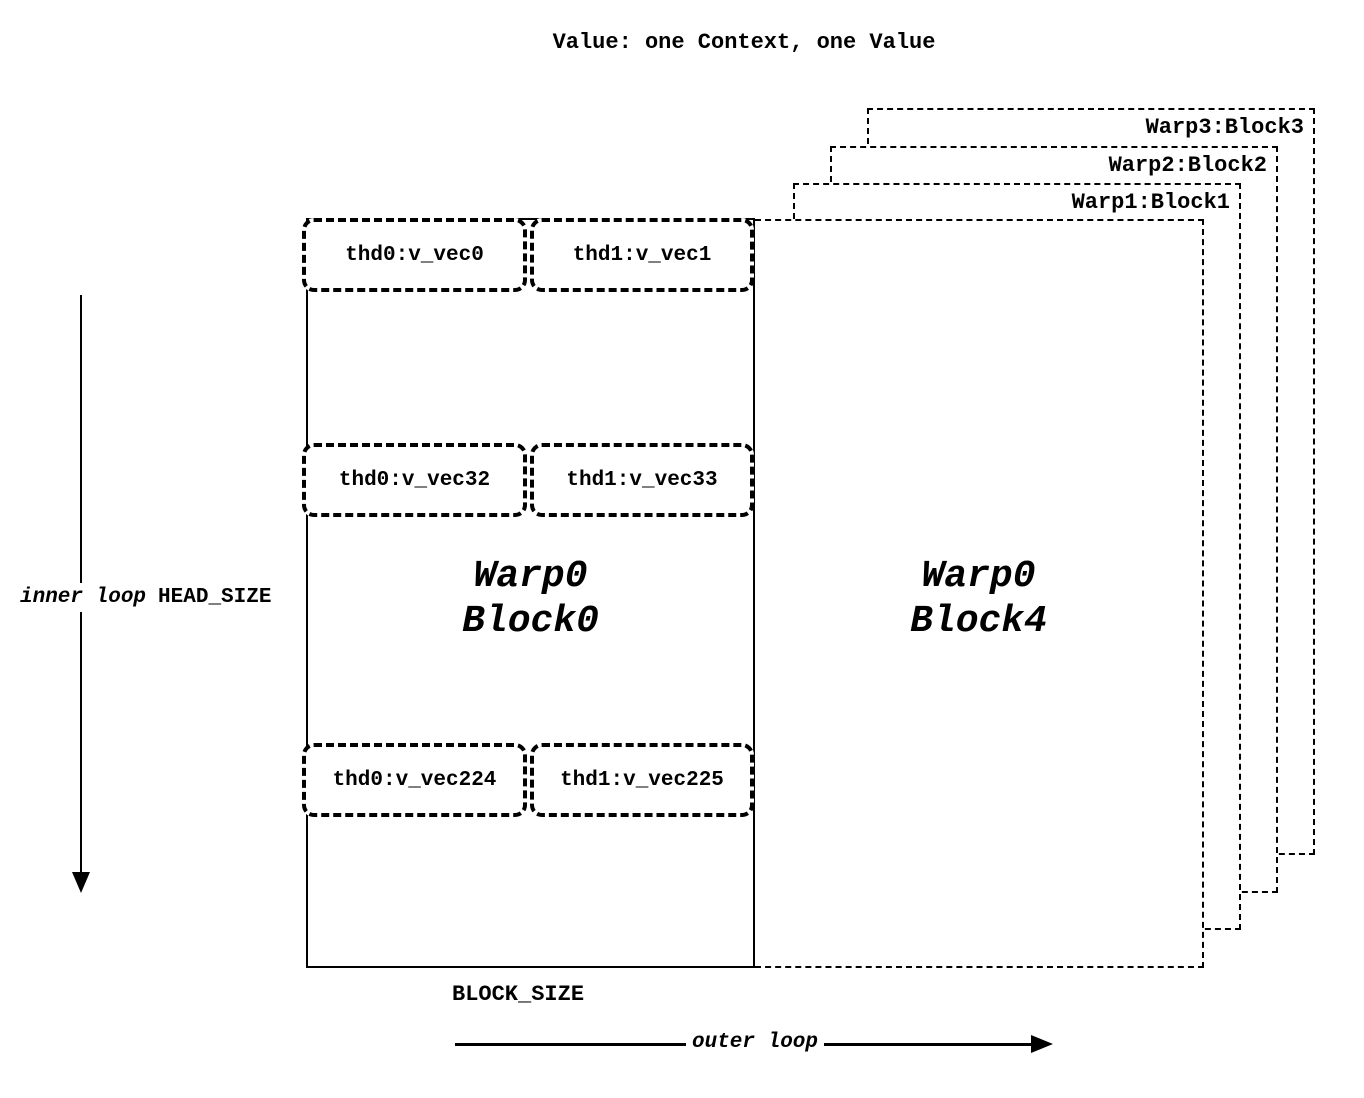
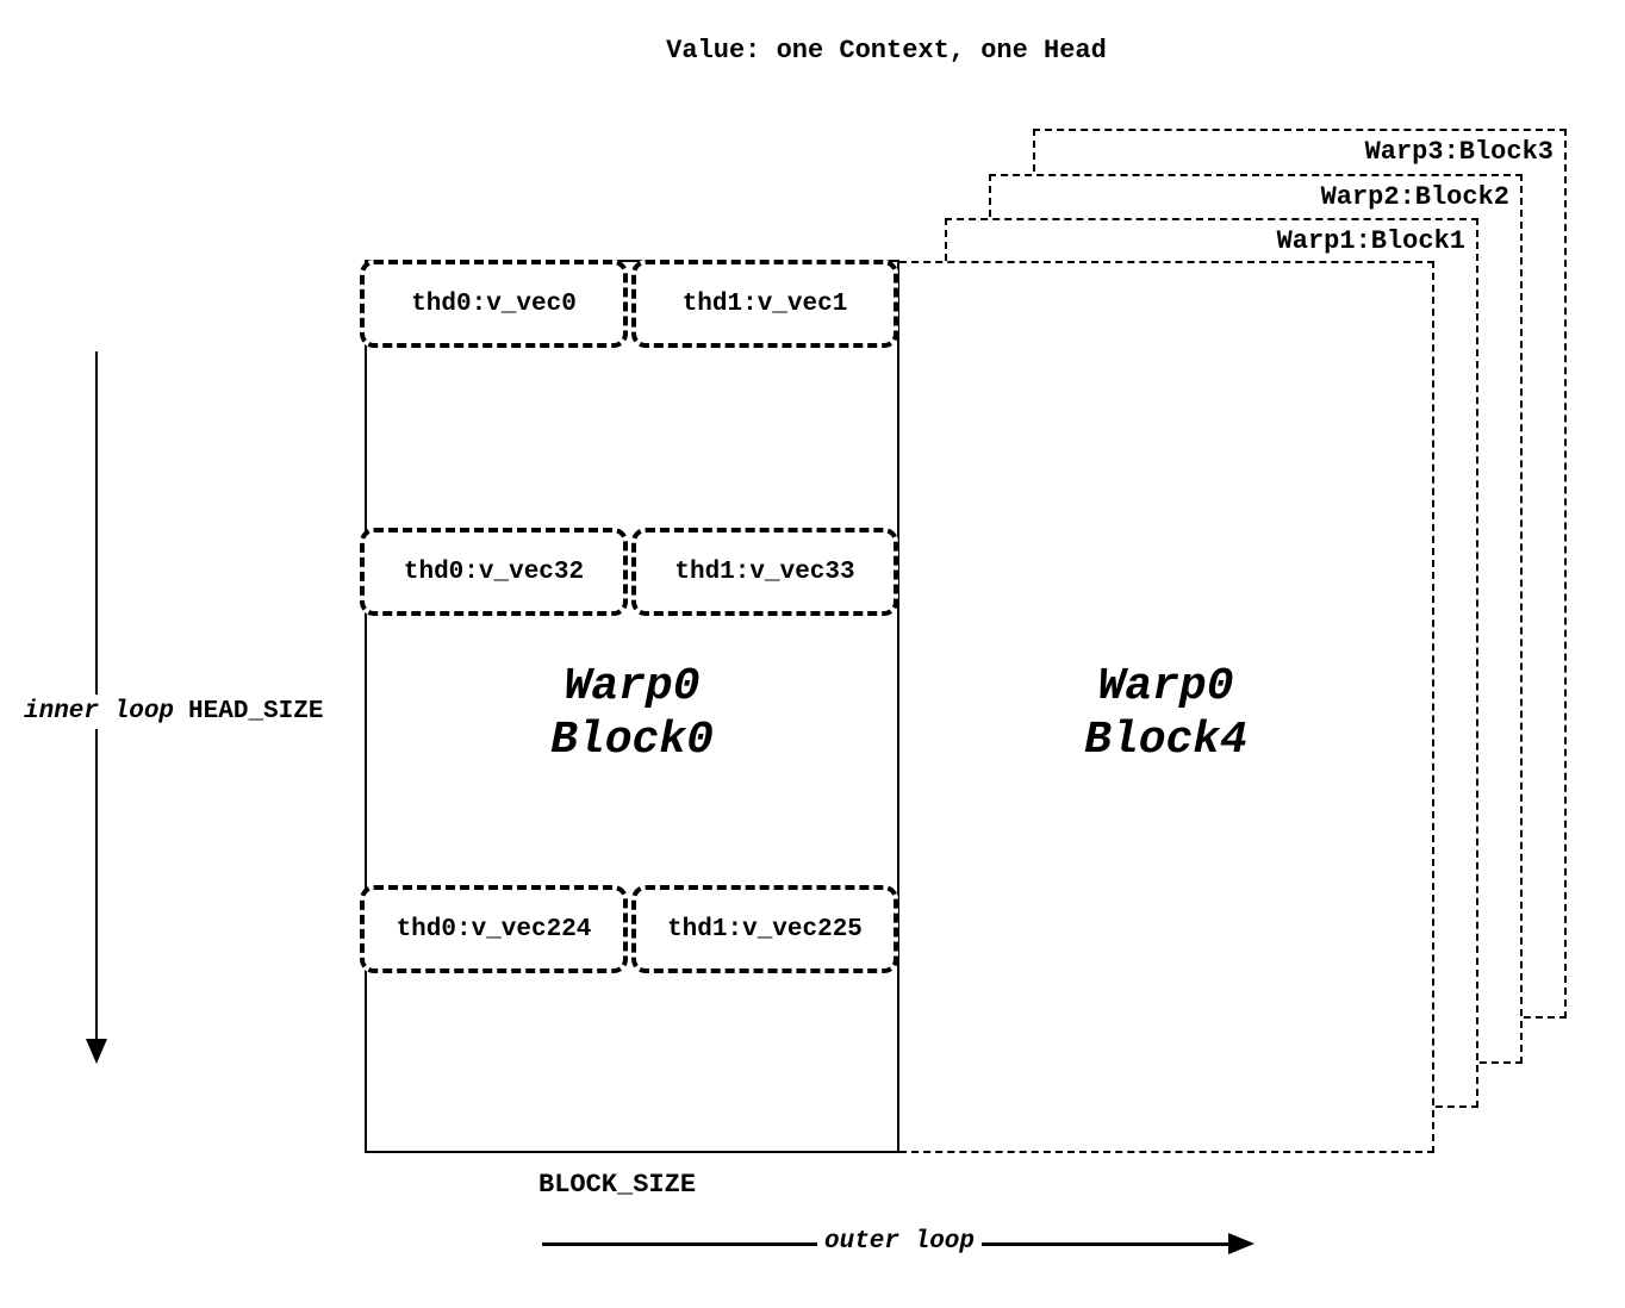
- Value: one Context, one Value
+ Value: one Context, one Head
  Warp3:Block3
  Warp2:Block2
  Warp1:Block1
  Warp0
  Block4
  Warp0
  Block0
  thd0:v_vec0
  thd1:v_vec1
  thd0:v_vec32
  thd1:v_vec33
  thd0:v_vec224
  thd1:v_vec225
  inner loop HEAD_SIZE
  BLOCK_SIZE
  outer loop
